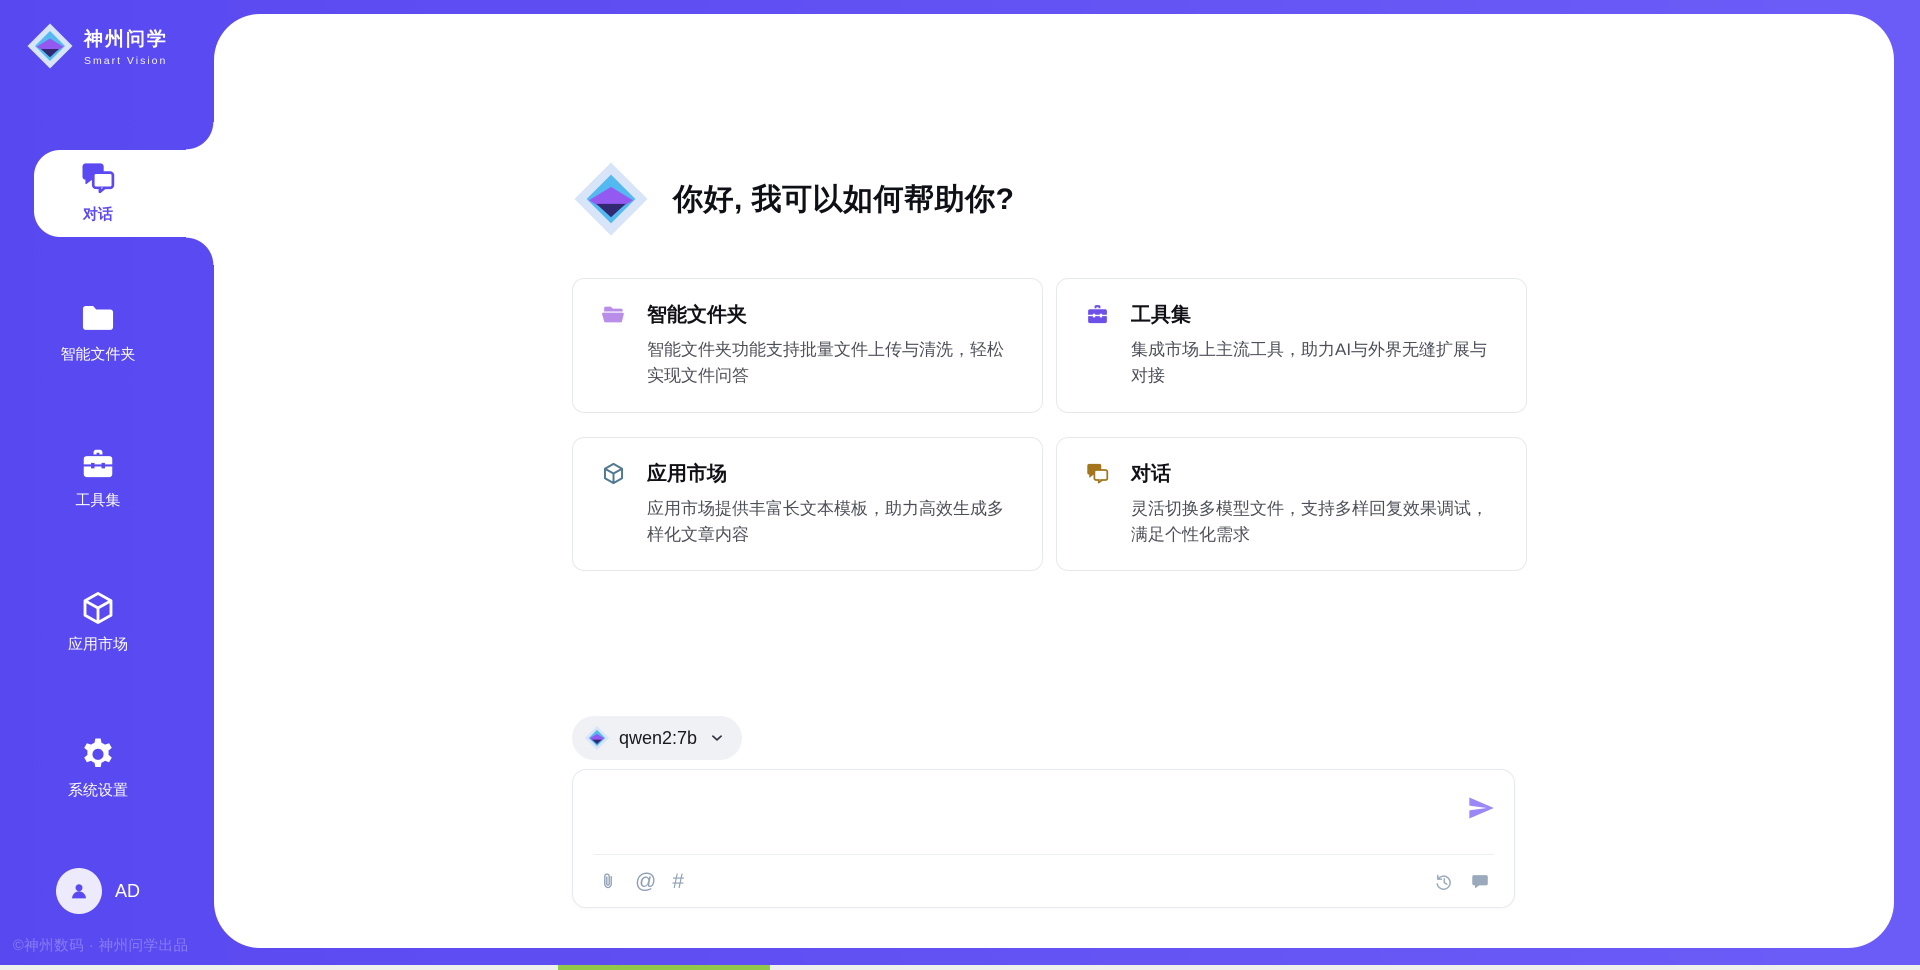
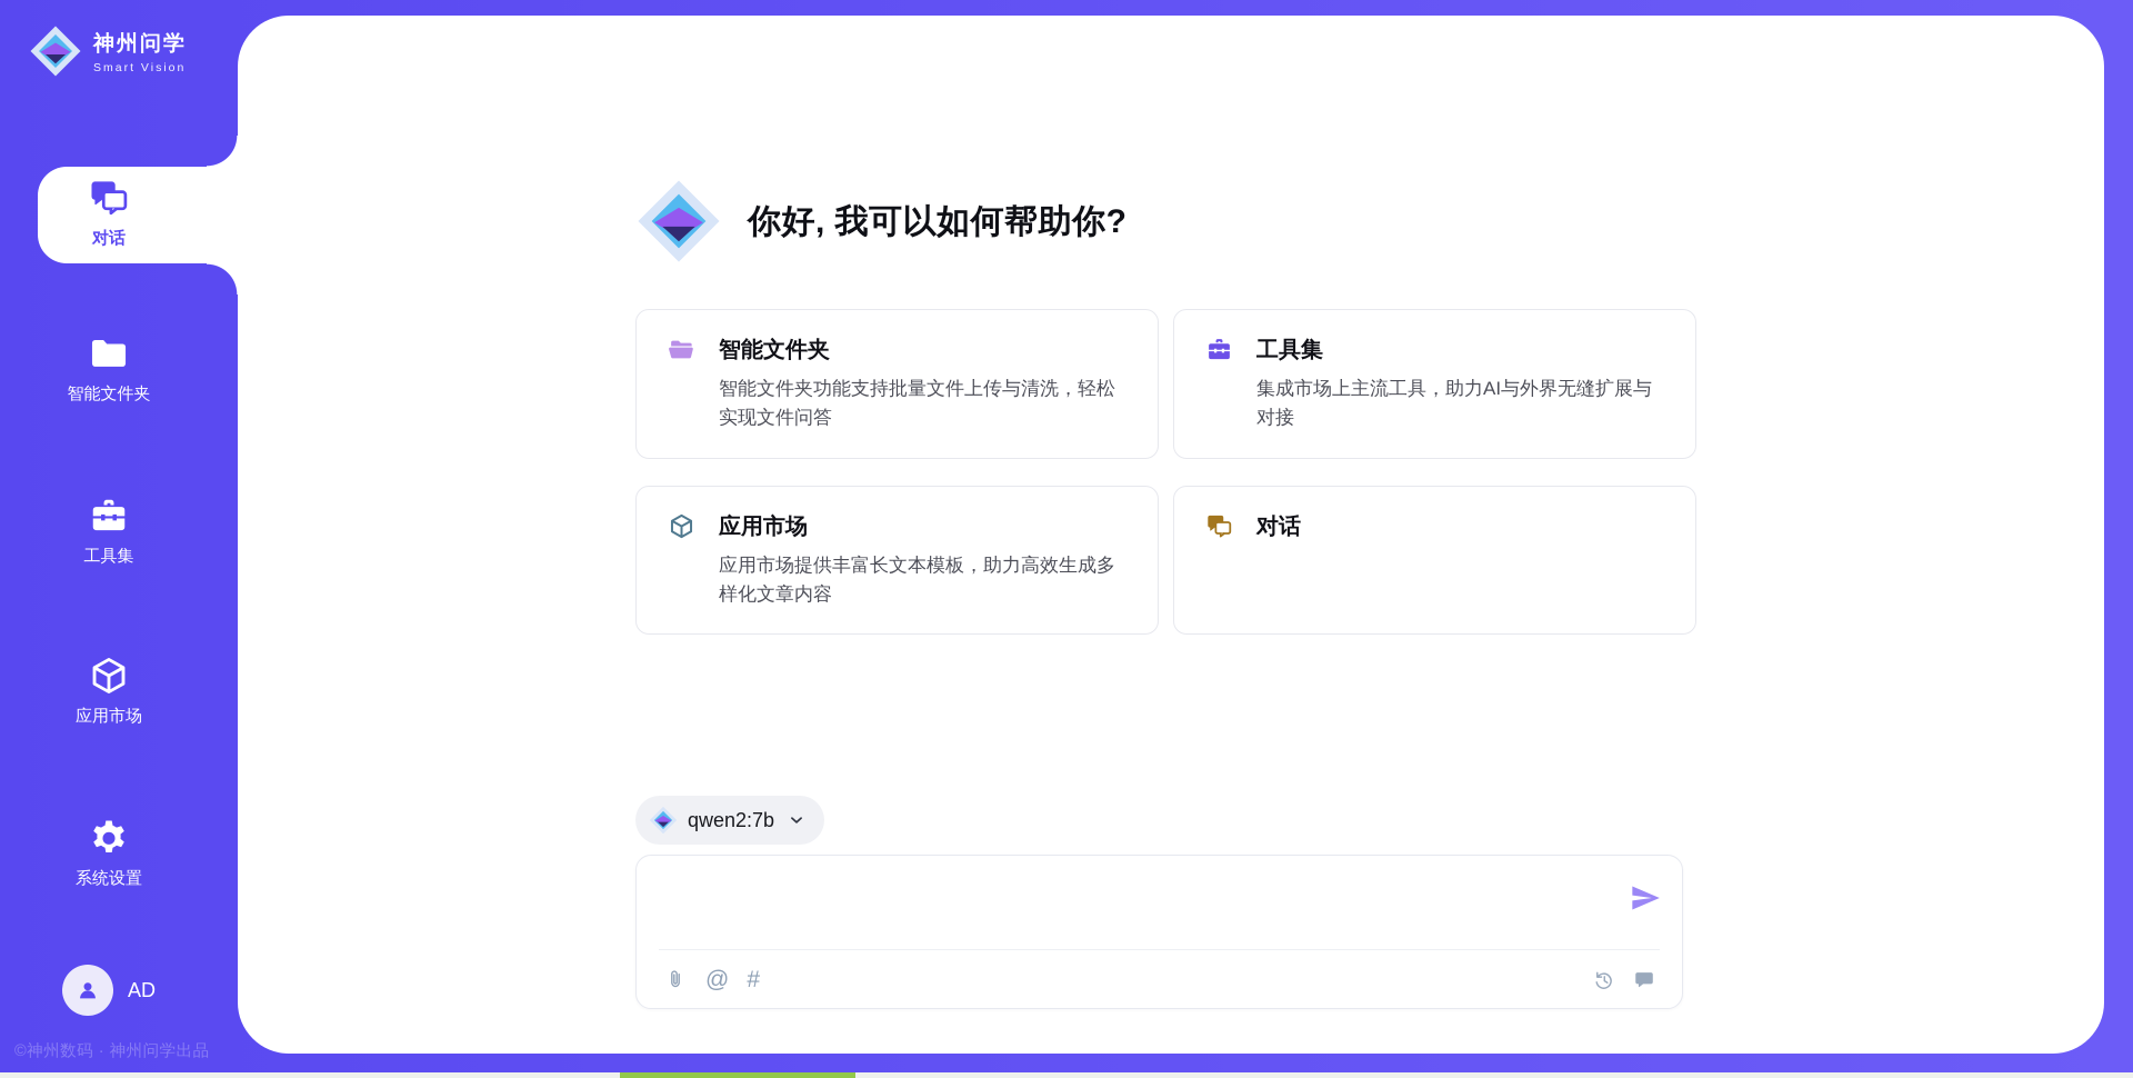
  神州问学
  Smart Vision
  对话
  智能文件夹
  工具集
  应用市场
  系统设置
  AD
  ©神州数码 · 神州问学出品
  你好, 我可以如何帮助你?
  智能文件夹
  智能文件夹功能支持批量文件上传与清洗，轻松实现文件问答
  工具集
  集成市场上主流工具，助力AI与外界无缝扩展与对接
  应用市场
  应用市场提供丰富长文本模板，助力高效生成多样化文章内容
  对话
- 灵活切换多模型文件，支持多样回复效果调试，满足个性化需求
  qwen2:7b
  @
  #
